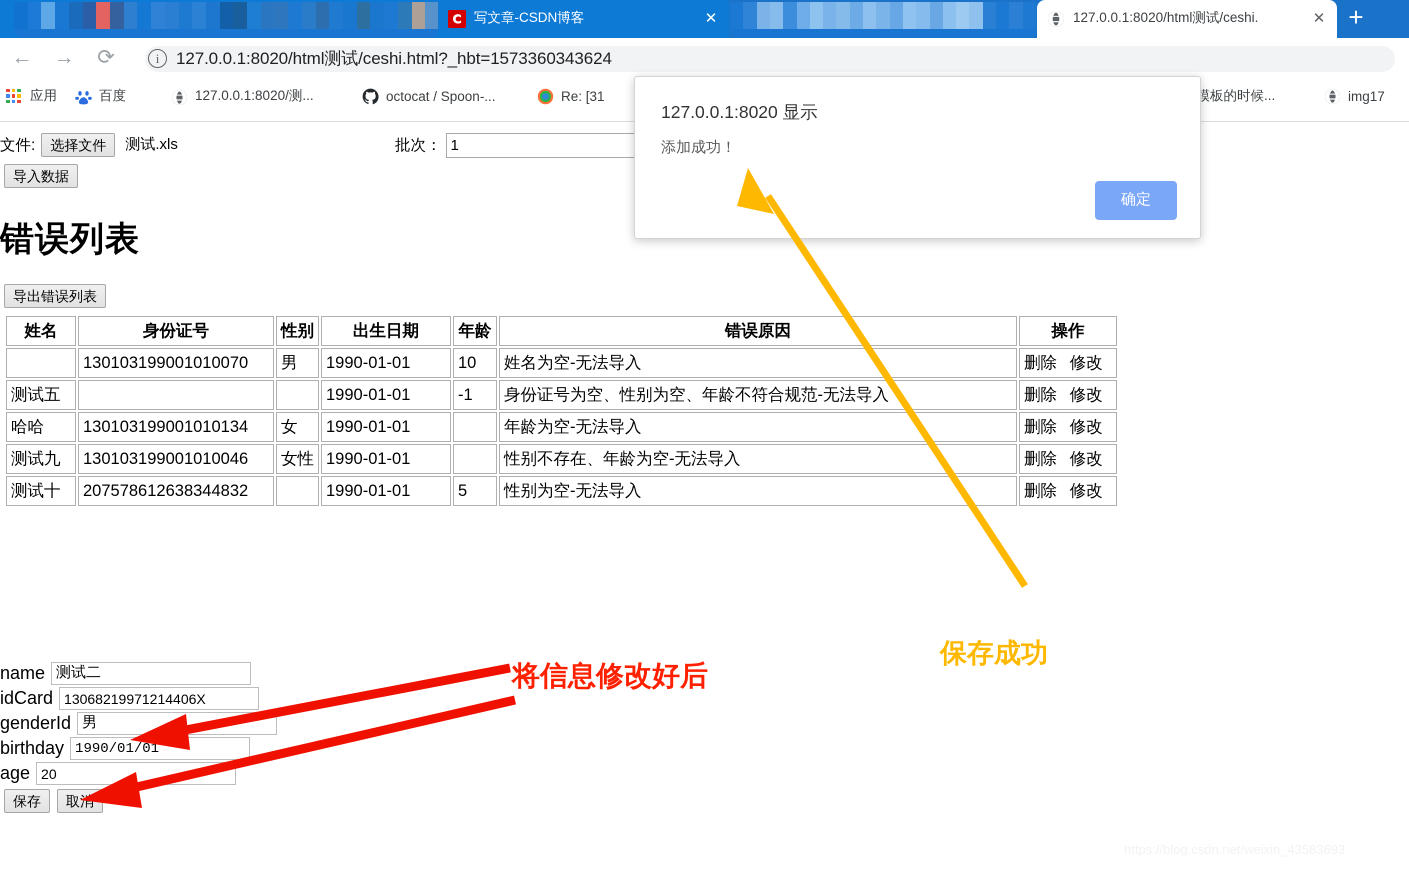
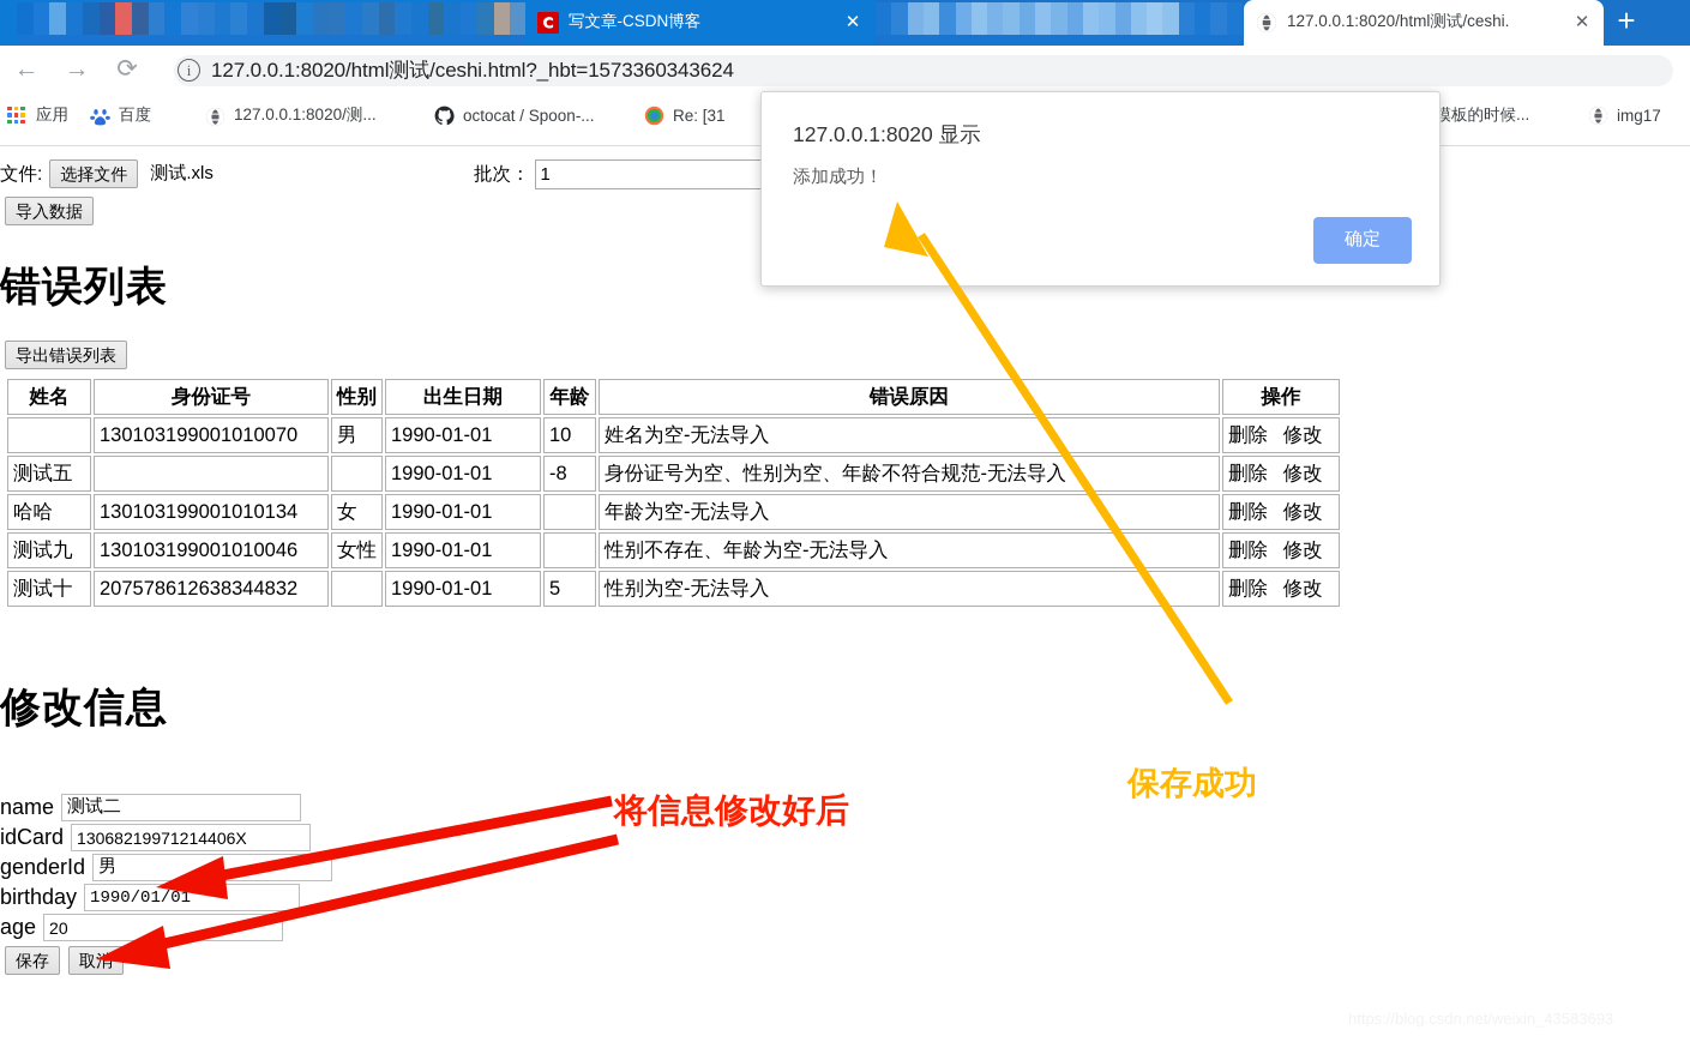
  写文章-CSDN博客
  ✕
  127.0.0.1:8020/html测试/ceshi.
  ✕
  +
  ←
  →
  ⟳
  i
  127.0.0.1:8020/html测试/ceshi.html?_hbt=1573360343624
  应用
  百度
  127.0.0.1:8020/测...
  octocat / Spoon-...
  Re: [31
  模板的时候...
  img17
  文件:
  选择文件
  测试.xls
  批次：
  1
  导入数据
  错误列表
  导出错误列表
  姓名	身份证号	性别	出生日期	年龄	错误原因	操作
  	130103199001010070	男	1990-01-01	10	姓名为空-无法导入	删除 修改
- 测试五			1990-01-01	-1	身份证号为空、性别为空、年龄不符合规范-无法导入	删除 修改
+ 测试五			1990-01-01	-8	身份证号为空、性别为空、年龄不符合规范-无法导入	删除 修改
  哈哈	130103199001010134	女	1990-01-01		年龄为空-无法导入	删除 修改
  测试九	130103199001010046	女性	1990-01-01		性别不存在、年龄为空-无法导入	删除 修改
  测试十	207578612638344832		1990-01-01	5	性别为空-无法导入	删除 修改
+ 修改信息
  name
  测试二
  idCard
  13068219971214406X
  genderId
  男
  birthday
  1990/01/01
  age
  20
  保存
  取消
  127.0.0.1:8020 显示
  添加成功！
  确定
  将信息修改好后
  保存成功
